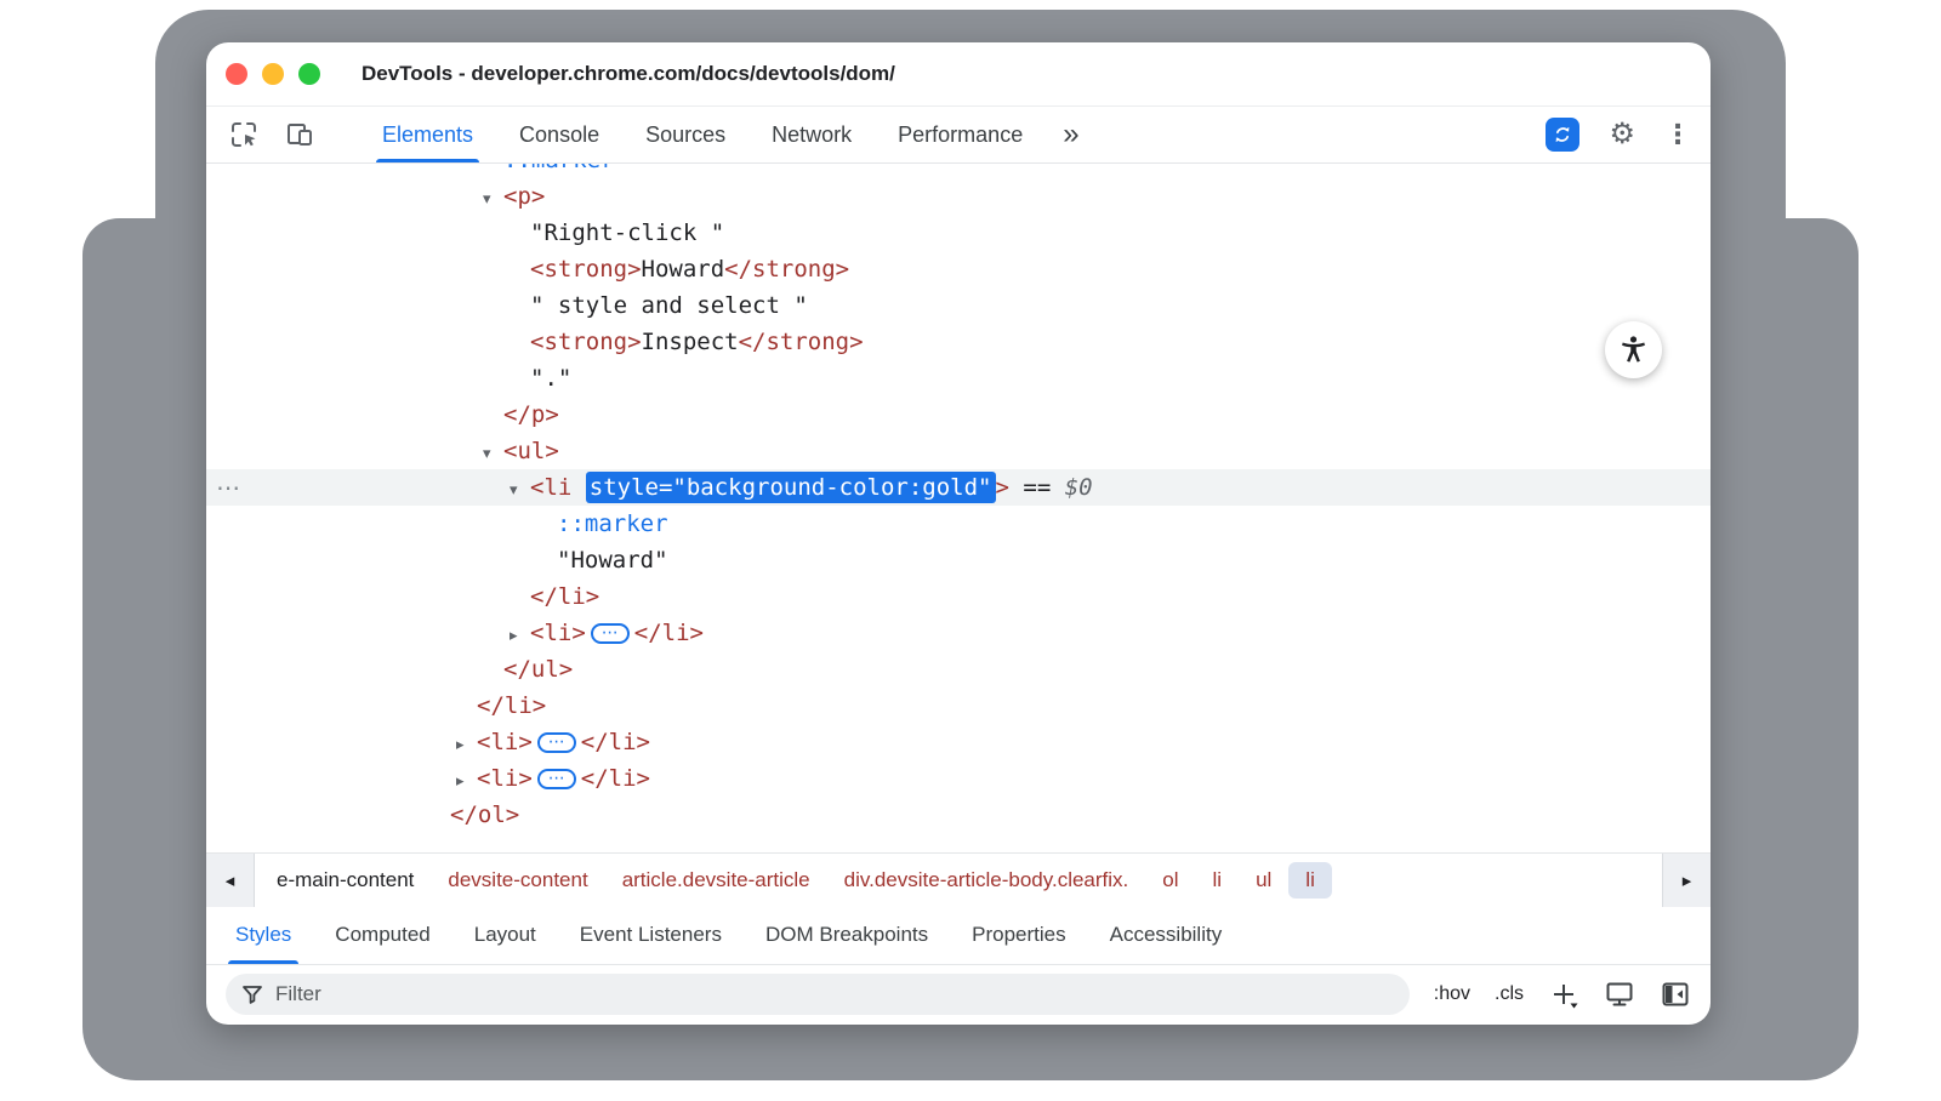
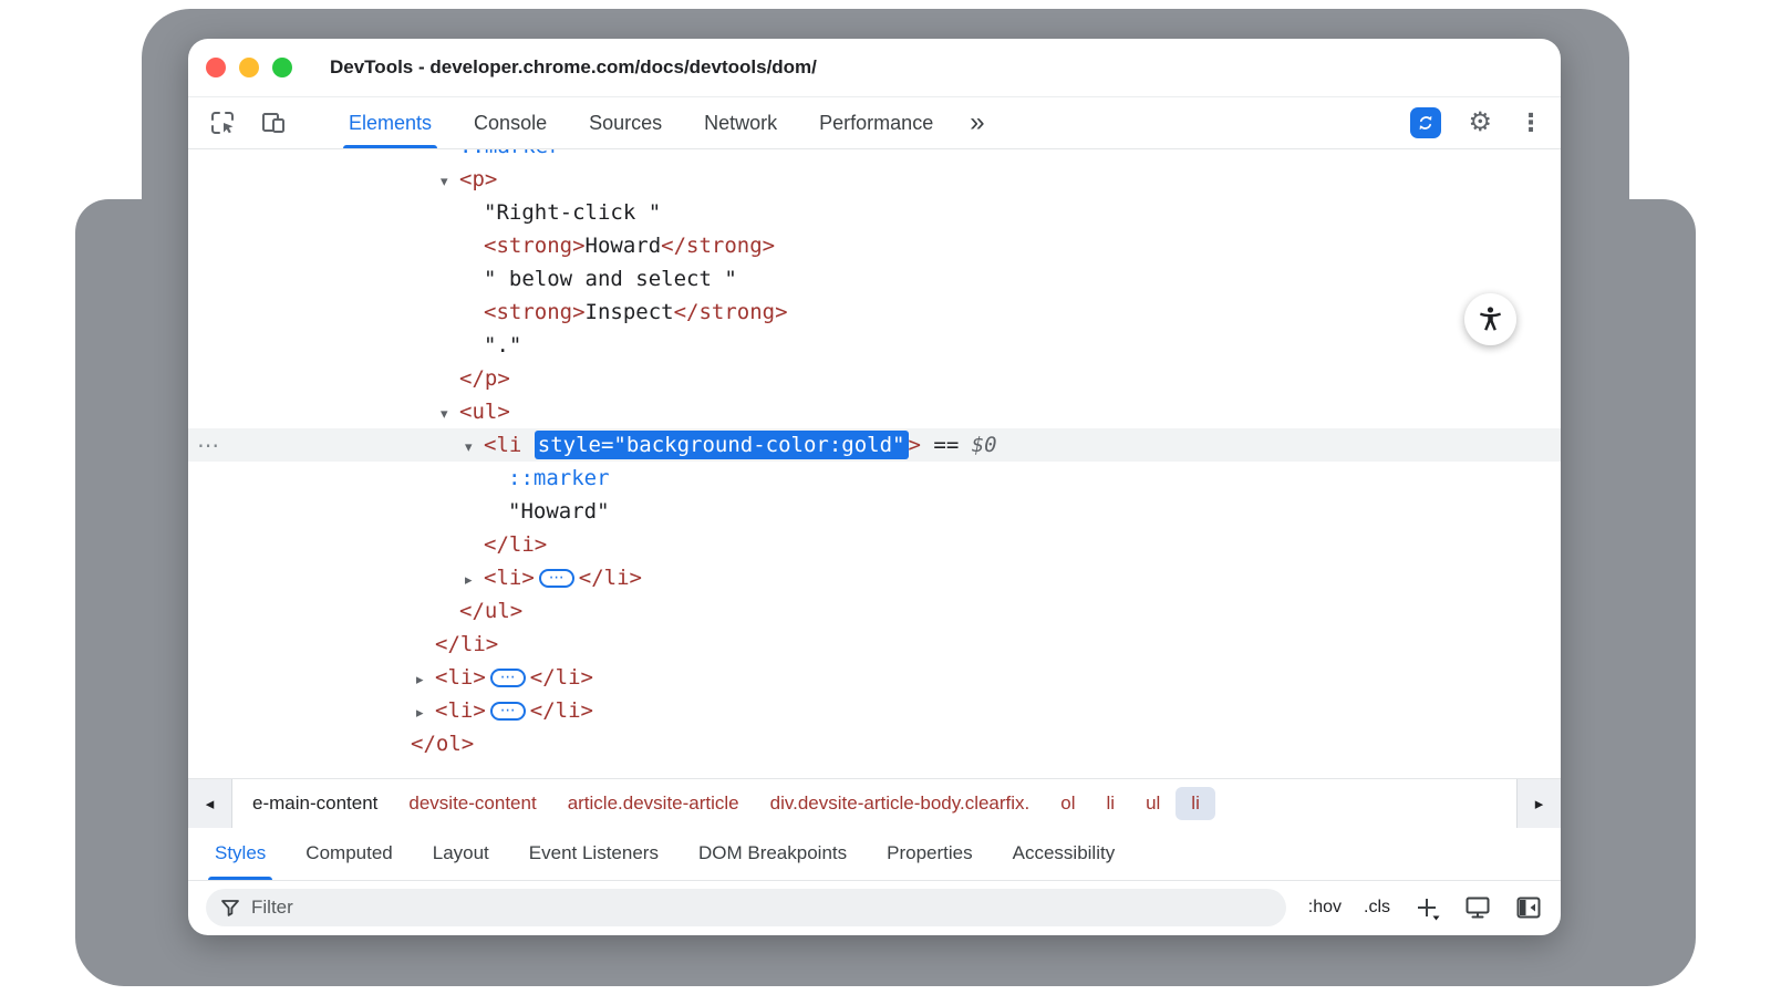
  DevTools - developer.chrome.com/docs/devtools/dom/
  Elements
  Console
  Sources
  Network
  Performance
  »
  ⚙
  ⋮
  ▾ <p>
  "Right-click "
  <strong>Howard</strong>
- " style and select "
+ " below and select "
  <strong>Inspect</strong>
  "."
  </p>
  ▾ <ul>
  ⋯
  ▾ <li style="background-color:gold" > == $0
  ::marker
  "Howard"
  </li>
  ▸ <li> ⋯ </li>
  </ul>
  </li>
  ▸ <li> ⋯ </li>
  ▸ <li> ⋯ </li>
  </ol>
  ◂
  e-main-content
  devsite-content
  article.devsite-article
  div.devsite-article-body.clearfix.
  ol
  li
  ul
  li
  ▸
  Styles
  Computed
  Layout
  Event Listeners
  DOM Breakpoints
  Properties
  Accessibility
  Filter
  :hov
  .cls
